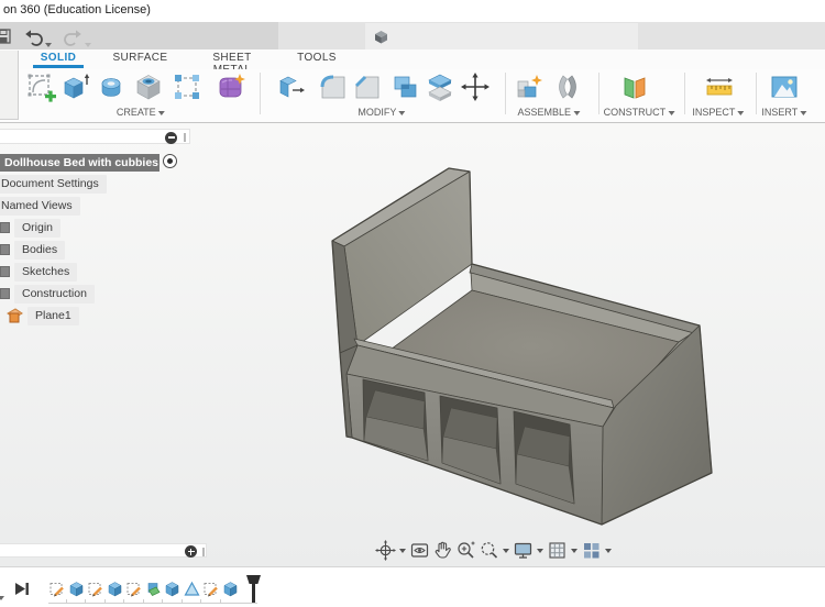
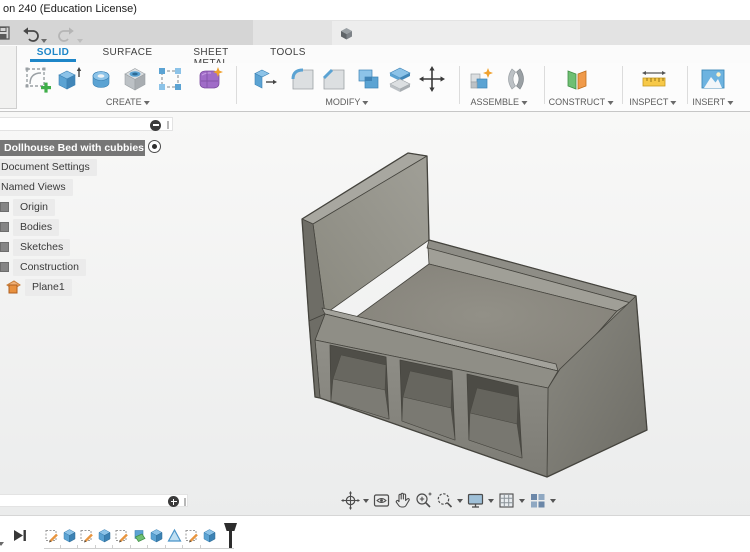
- on 360 (Education License)
+ on 240 (Education License)
  SOLID
  SURFACE
  TOOLS
  CREATE
  MODIFY
  ASSEMBLE
  CONSTRUCT
  INSPECT
  INSERT
  Dollhouse Bed with cubbies
  Document Settings
  Named Views
  Origin
  Bodies
  Sketches
  Construction
  Plane1
